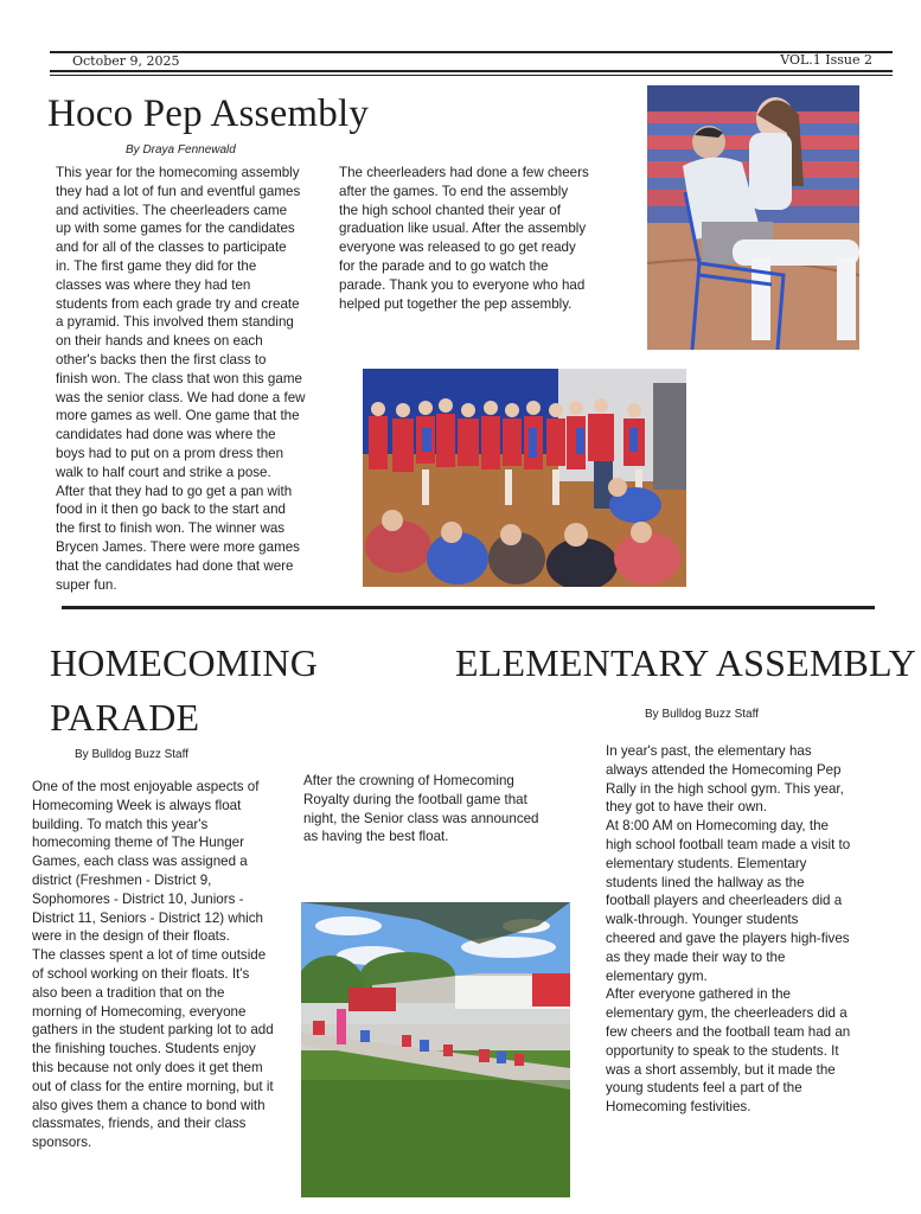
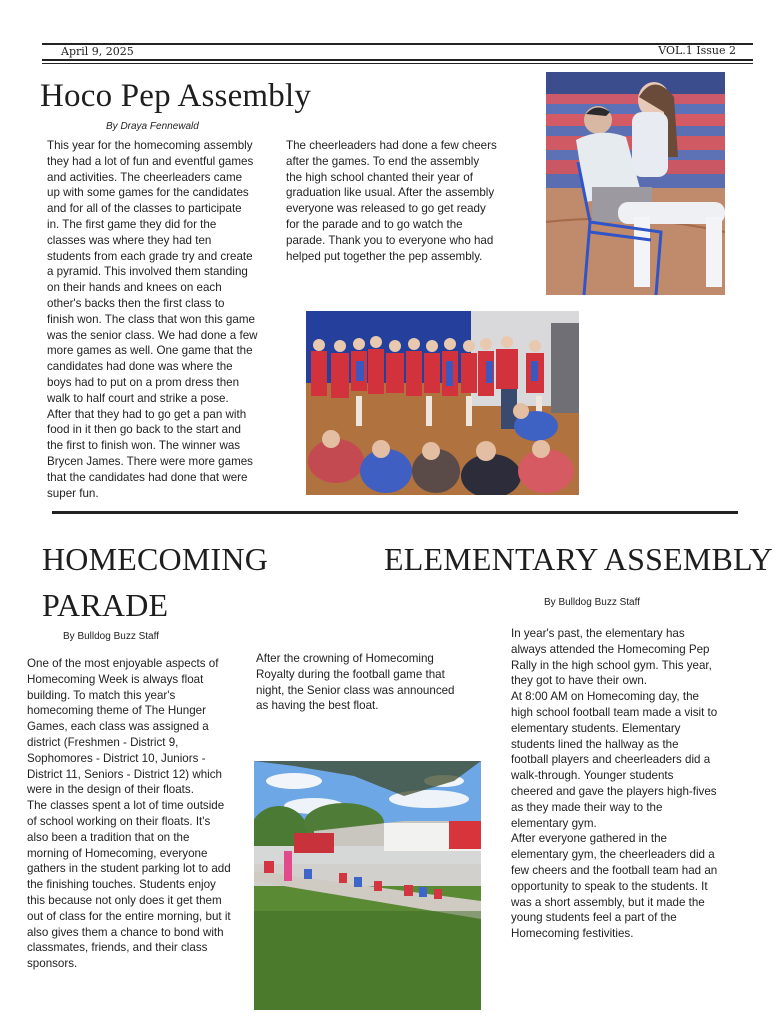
- October 9, 2025
+ April 9, 2025
  VOL.1 Issue 2
  Hoco Pep Assembly
  By Draya Fennewald
  This year for the homecoming assembly
  they had a lot of fun and eventful games
  and activities. The cheerleaders came
  up with some games for the candidates
  and for all of the classes to participate
  in. The first game they did for the
  classes was where they had ten
  students from each grade try and create
  a pyramid. This involved them standing
  on their hands and knees on each
  other's backs then the first class to
  finish won. The class that won this game
  was the senior class. We had done a few
  more games as well. One game that the
  candidates had done was where the
  boys had to put on a prom dress then
  walk to half court and strike a pose.
  After that they had to go get a pan with
  food in it then go back to the start and
  the first to finish won. The winner was
  Brycen James. There were more games
  that the candidates had done that were
  super fun.
  The cheerleaders had done a few cheers
  after the games. To end the assembly
  the high school chanted their year of
  graduation like usual. After the assembly
  everyone was released to go get ready
  for the parade and to go watch the
  parade. Thank you to everyone who had
  helped put together the pep assembly.
  HOMECOMING
  PARADE
  By Bulldog Buzz Staff
  One of the most enjoyable aspects of
  Homecoming Week is always float
  building. To match this year's
  homecoming theme of The Hunger
  Games, each class was assigned a
  district (Freshmen - District 9,
  Sophomores - District 10, Juniors -
  District 11, Seniors - District 12) which
  were in the design of their floats.
  The classes spent a lot of time outside
  of school working on their floats. It's
  also been a tradition that on the
  morning of Homecoming, everyone
  gathers in the student parking lot to add
  the finishing touches. Students enjoy
  this because not only does it get them
  out of class for the entire morning, but it
  also gives them a chance to bond with
  classmates, friends, and their class
  sponsors.
  After the crowning of Homecoming
  Royalty during the football game that
  night, the Senior class was announced
  as having the best float.
  ELEMENTARY ASSEMBLY
  By Bulldog Buzz Staff
  In year's past, the elementary has
  always attended the Homecoming Pep
  Rally in the high school gym. This year,
  they got to have their own.
  At 8:00 AM on Homecoming day, the
  high school football team made a visit to
  elementary students. Elementary
  students lined the hallway as the
  football players and cheerleaders did a
  walk-through. Younger students
  cheered and gave the players high-fives
  as they made their way to the
  elementary gym.
  After everyone gathered in the
  elementary gym, the cheerleaders did a
  few cheers and the football team had an
  opportunity to speak to the students. It
  was a short assembly, but it made the
  young students feel a part of the
  Homecoming festivities.
